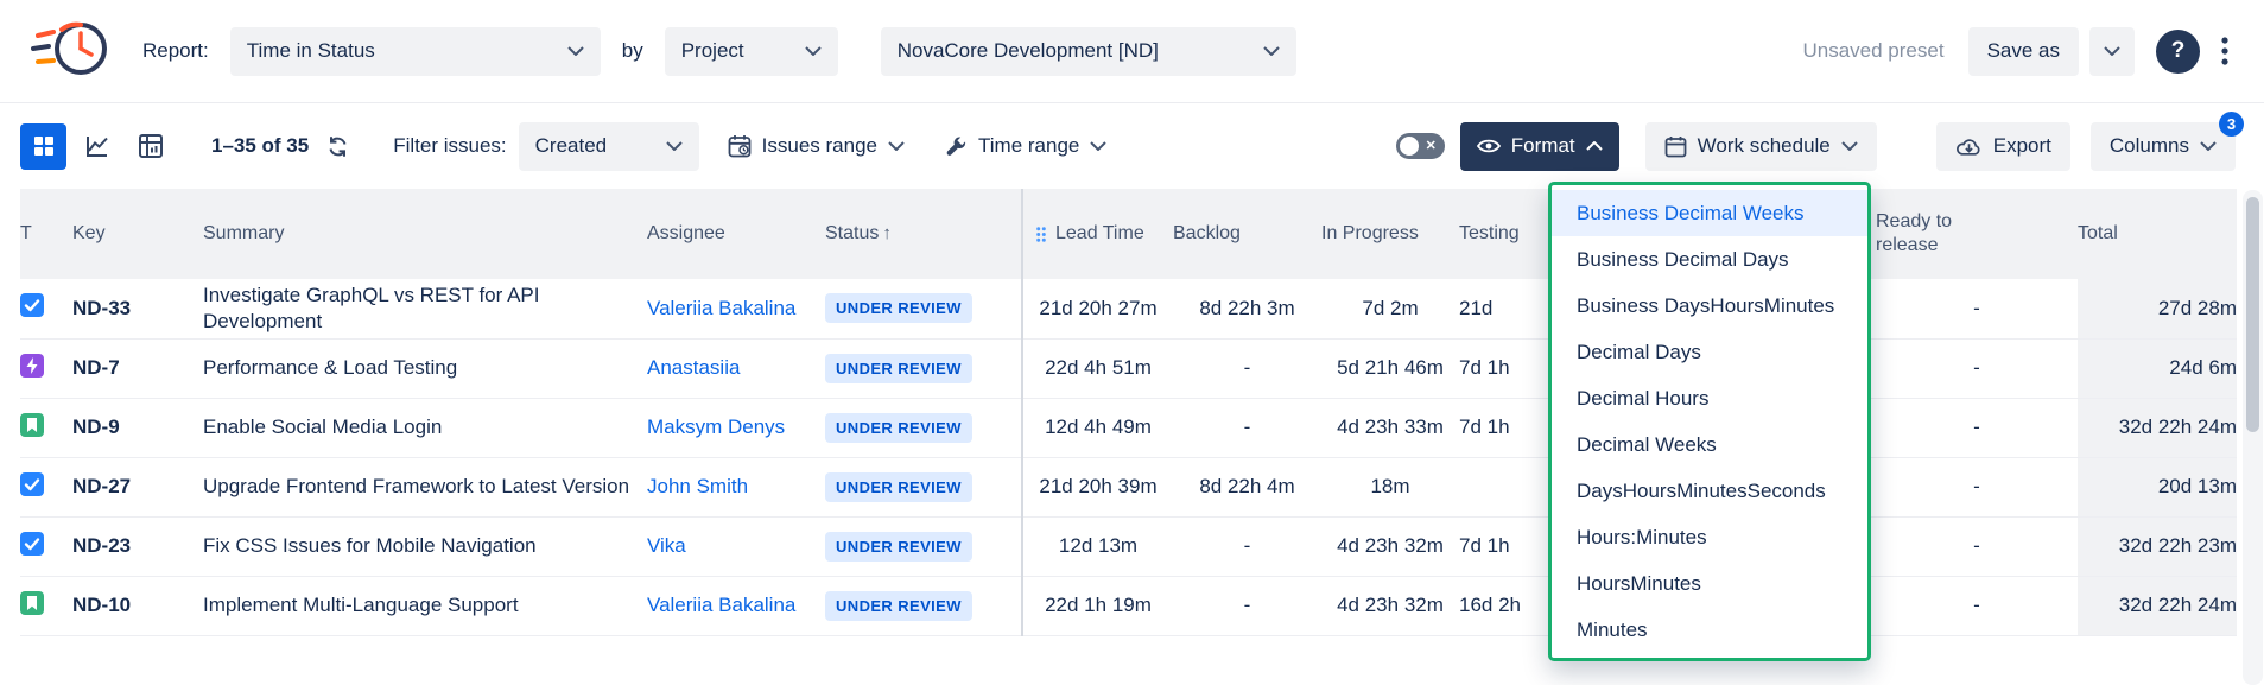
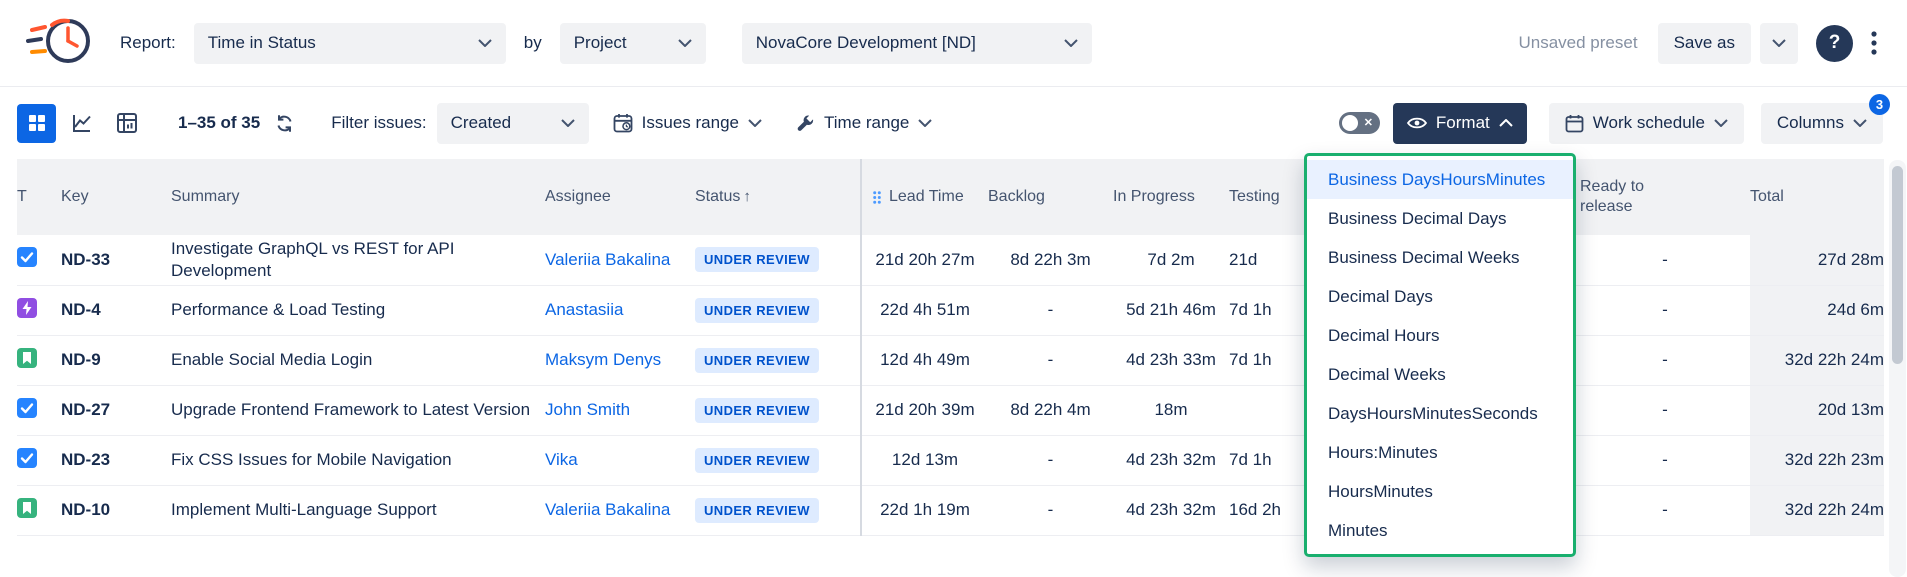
  Report:
  Time in Status
  by
  Project
  NovaCore Development [ND]
  Unsaved preset
  Save as
  ?
  1–35 of 35
  Filter issues:
  Created
  Issues range
  Time range
  ✕
  Format
  Work schedule
- Export
  Columns
  3
  T	Key	Summary	Assignee	Status ↑	Lead Time	Backlog	In Progress	Testing	Ready to release	Total
  	ND-33	Investigate GraphQL vs REST for API Development	Valeriia Bakalina	UNDER REVIEW	21d 20h 27m	8d 22h 3m	7d 2m	21d	-	27d 28m
- 	ND-7	Performance & Load Testing	Anastasiia	UNDER REVIEW	22d 4h 51m	-	5d 21h 46m	7d 1h	-	24d 6m
+ 	ND-4	Performance & Load Testing	Anastasiia	UNDER REVIEW	22d 4h 51m	-	5d 21h 46m	7d 1h	-	24d 6m
  	ND-9	Enable Social Media Login	Maksym Denys	UNDER REVIEW	12d 4h 49m	-	4d 23h 33m	7d 1h	-	32d 22h 24m
  	ND-27	Upgrade Frontend Framework to Latest Version	John Smith	UNDER REVIEW	21d 20h 39m	8d 22h 4m	18m		-	20d 13m
  	ND-23	Fix CSS Issues for Mobile Navigation	Vika	UNDER REVIEW	12d 13m	-	4d 23h 32m	7d 1h	-	32d 22h 23m
  	ND-10	Implement Multi-Language Support	Valeriia Bakalina	UNDER REVIEW	22d 1h 19m	-	4d 23h 32m	16d 2h	-	32d 22h 24m
- Business Decimal Weeks
+ Business DaysHoursMinutes
  Business Decimal Days
- Business DaysHoursMinutes
+ Business Decimal Weeks
  Decimal Days
  Decimal Hours
  Decimal Weeks
  DaysHoursMinutesSeconds
  Hours:Minutes
  HoursMinutes
  Minutes
